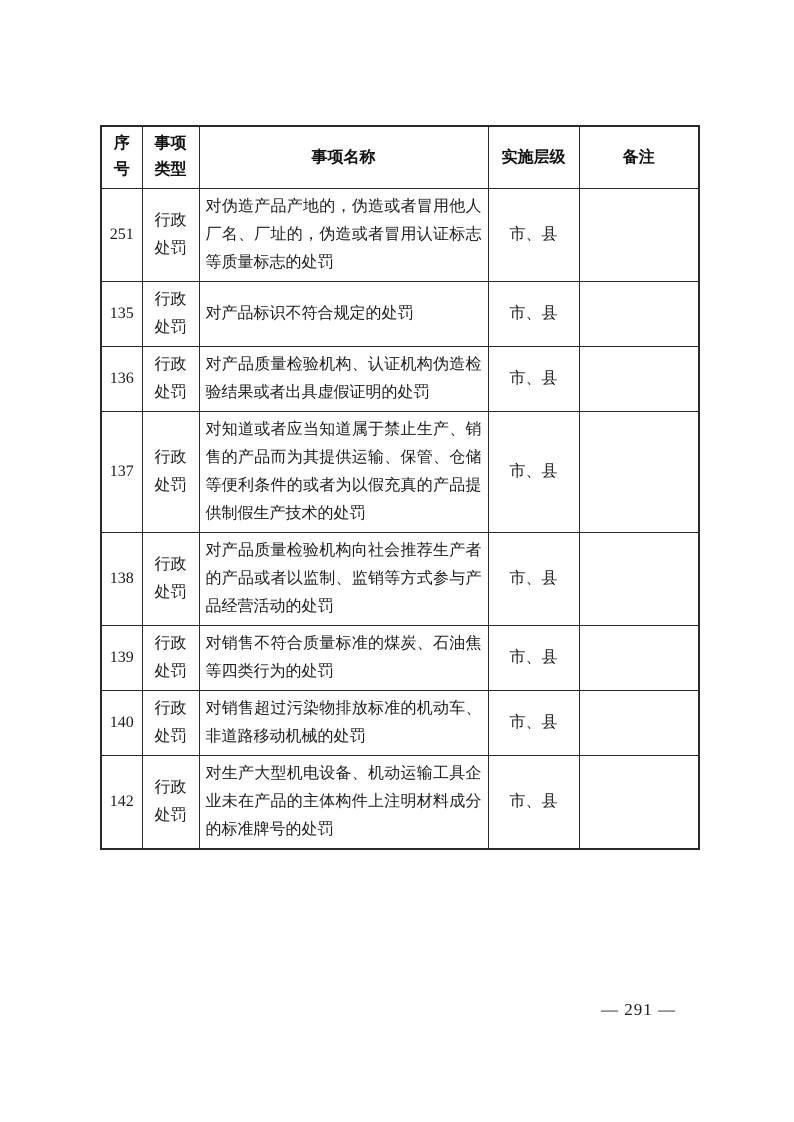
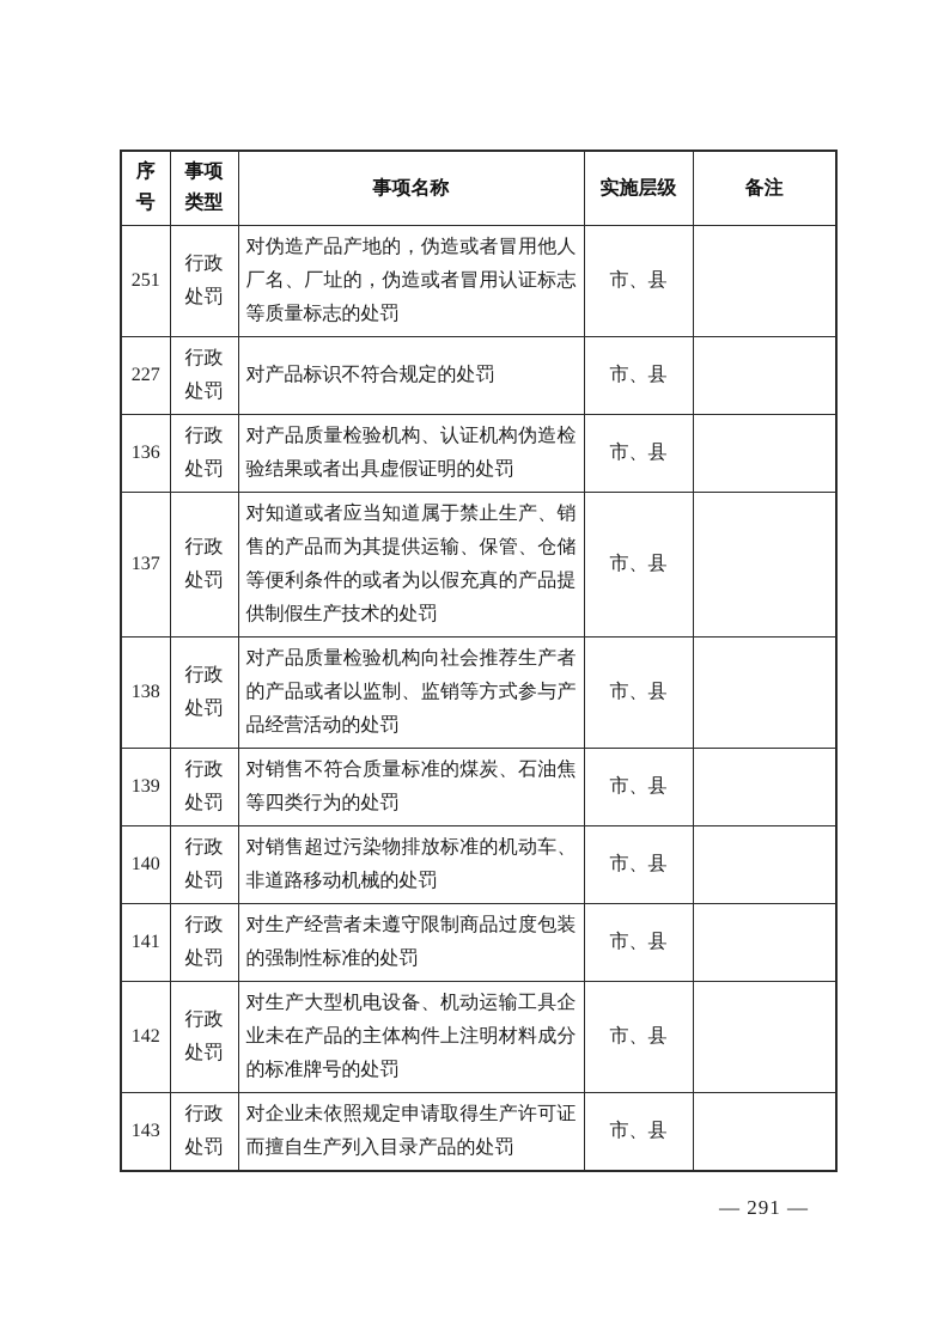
  序号	事项类型	事项名称	实施层级	备注
  251	行政处罚	对伪造产品产地的，伪造或者冒用他人厂名、厂址的，伪造或者冒用认证标志等质量标志的处罚	市、县
- 135	行政处罚	对产品标识不符合规定的处罚	市、县
+ 227	行政处罚	对产品标识不符合规定的处罚	市、县
  136	行政处罚	对产品质量检验机构、认证机构伪造检验结果或者出具虚假证明的处罚	市、县
  137	行政处罚	对知道或者应当知道属于禁止生产、销售的产品而为其提供运输、保管、仓储等便利条件的或者为以假充真的产品提供制假生产技术的处罚	市、县
  138	行政处罚	对产品质量检验机构向社会推荐生产者的产品或者以监制、监销等方式参与产品经营活动的处罚	市、县
  139	行政处罚	对销售不符合质量标准的煤炭、石油焦等四类行为的处罚	市、县
  140	行政处罚	对销售超过污染物排放标准的机动车、非道路移动机械的处罚	市、县
+ 141	行政处罚	对生产经营者未遵守限制商品过度包装的强制性标准的处罚	市、县
  142	行政处罚	对生产大型机电设备、机动运输工具企业未在产品的主体构件上注明材料成分的标准牌号的处罚	市、县
+ 143	行政处罚	对企业未依照规定申请取得生产许可证而擅自生产列入目录产品的处罚	市、县
  — 291 —
